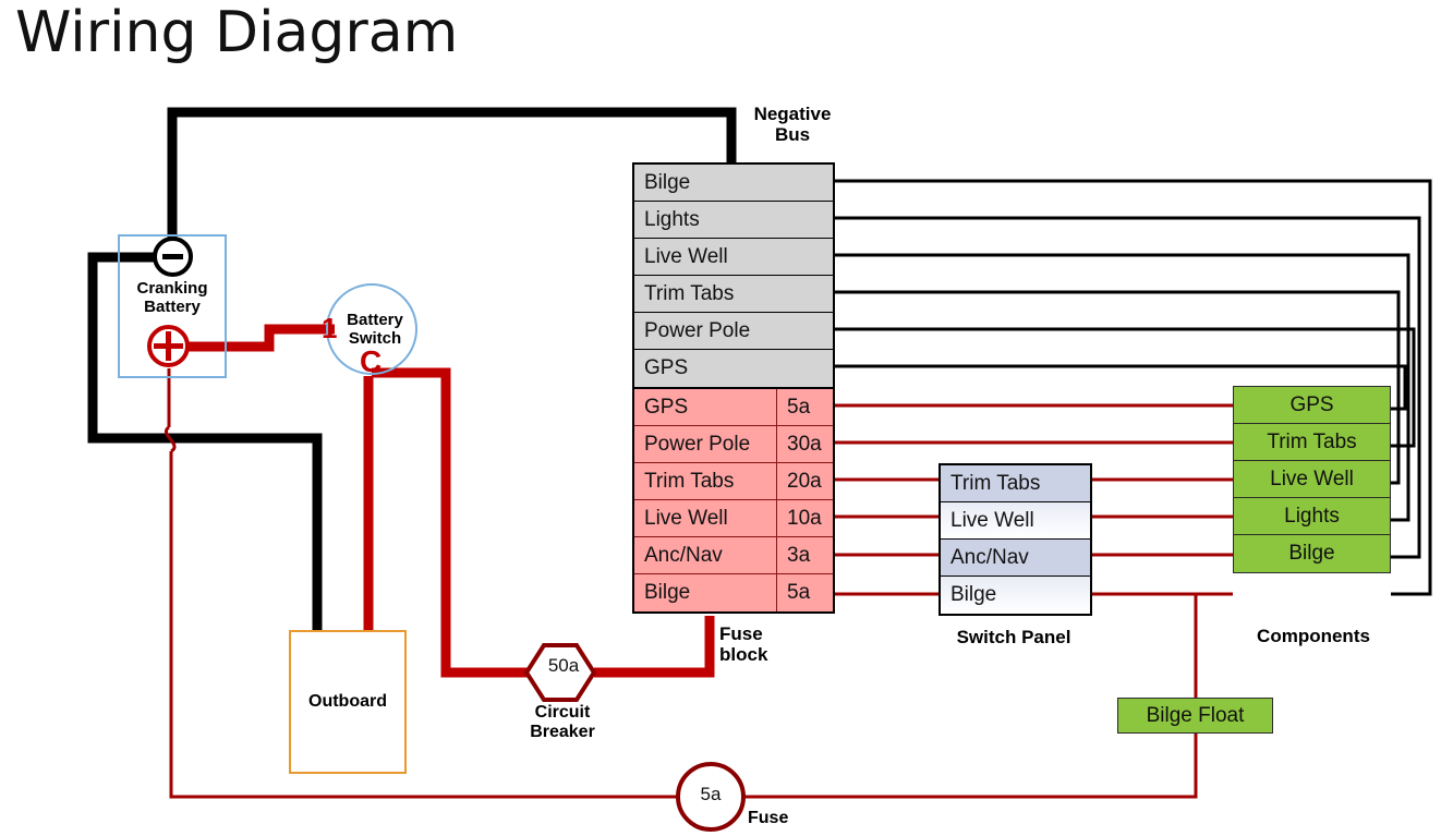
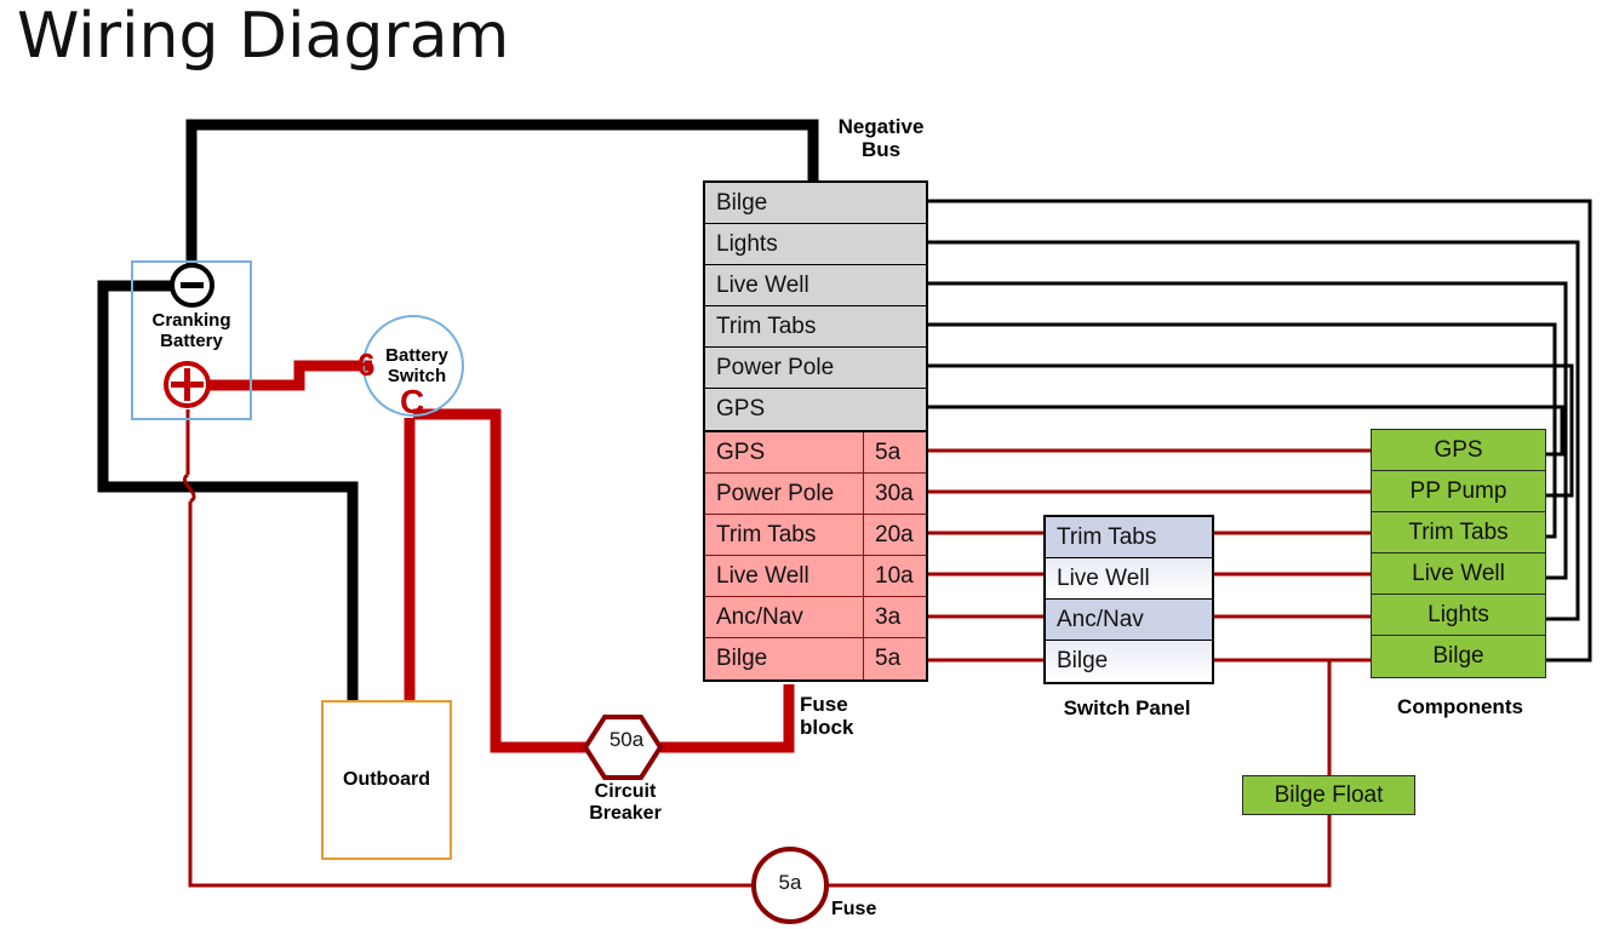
  Wiring Diagram
  50a
  5a
  Bilge
  Lights
  Live Well
  Trim Tabs
  Power Pole
  GPS
  GPS
  5a
  Power Pole
  30a
  Trim Tabs
  20a
  Live Well
  10a
  Anc/Nav
  3a
  Bilge
  5a
  Trim Tabs
  Live Well
  Anc/Nav
  Bilge
  GPS
+ PP Pump
  Trim Tabs
  Live Well
  Lights
  Bilge
  Bilge Float
  Outboard
  Cranking
  Battery
- 1
+ 6
  C
  Battery
  Switch
  Negative
  Bus
  Fuse
  block
  Switch Panel
  Components
  Circuit
  Breaker
  Fuse
